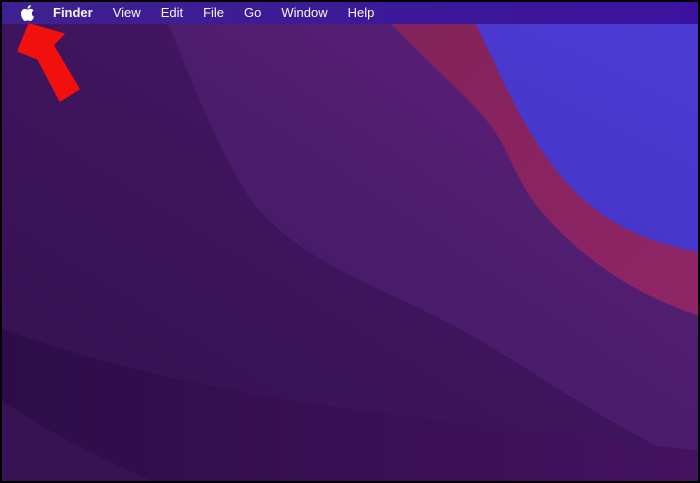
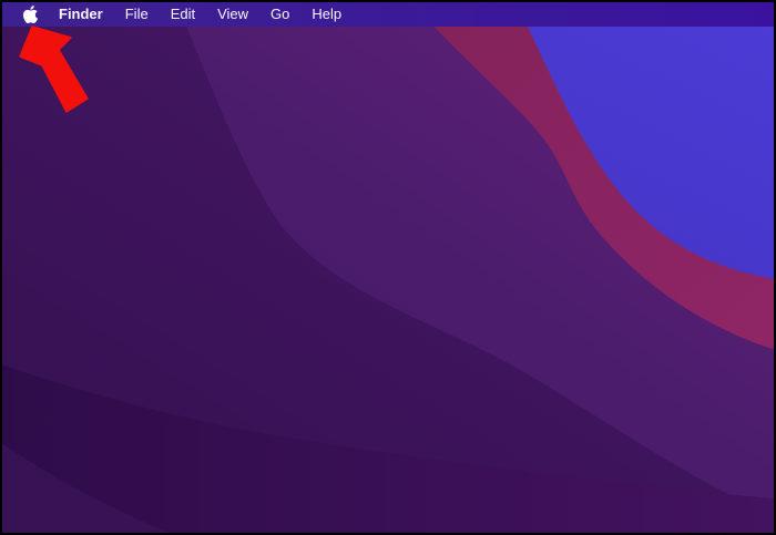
  Finder
- View
+ File
  Edit
- File
+ View
  Go
- Window
  Help
